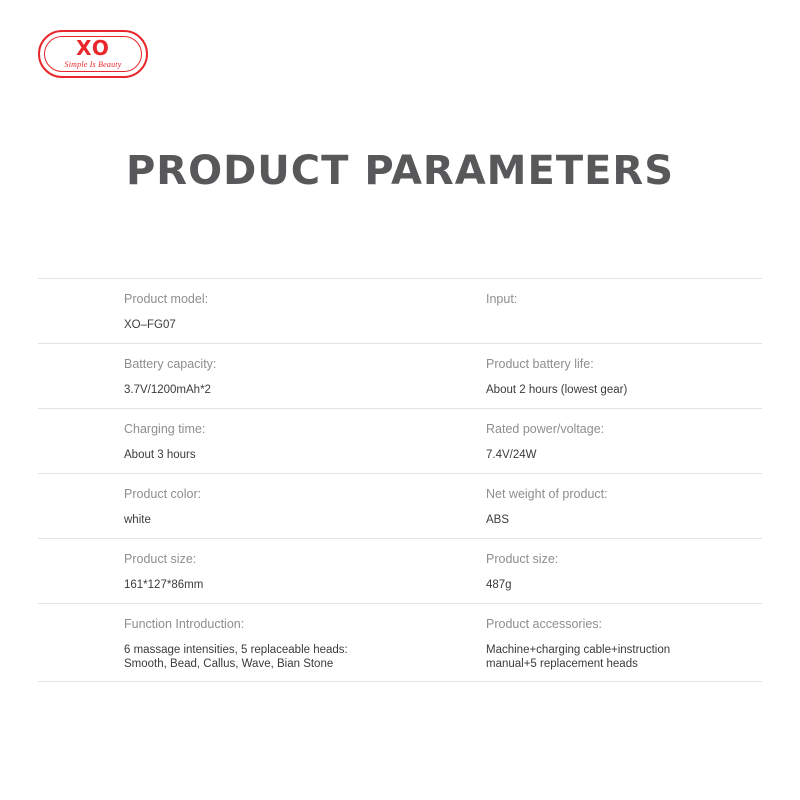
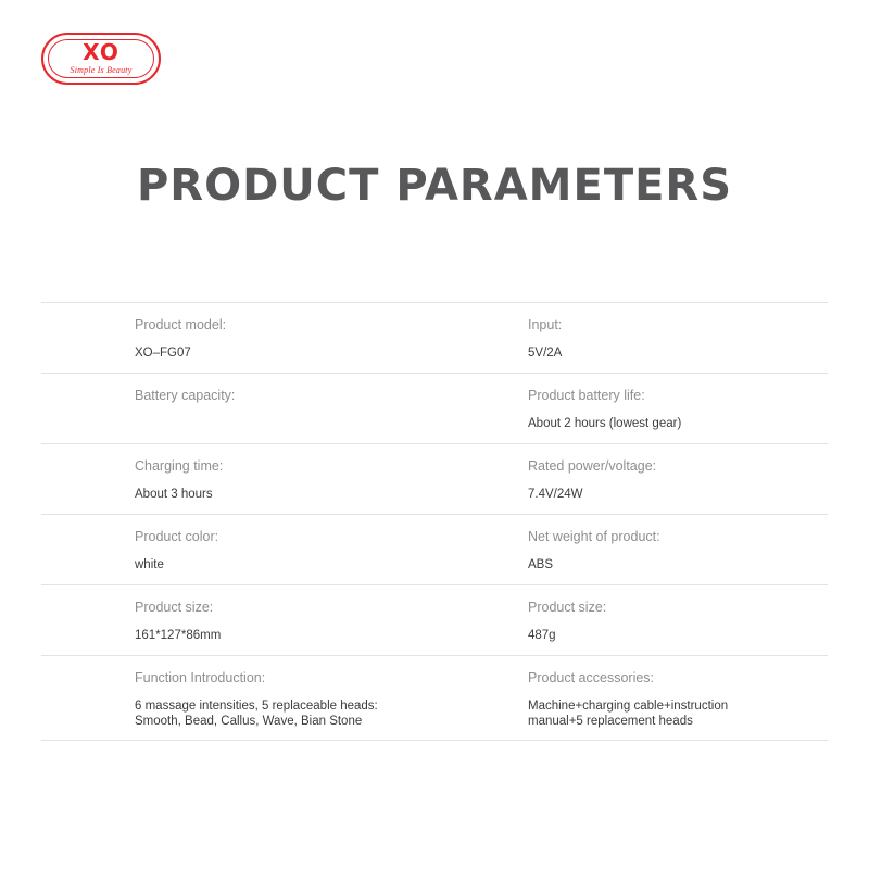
  XO
  Simple Is Beauty
  PRODUCT PARAMETERS
  Product model:
  XO–FG07
  Input:
+ 5V/2A
  Battery capacity:
- 3.7V/1200mAh*2
  Product battery life:
  About 2 hours (lowest gear)
  Charging time:
  About 3 hours
  Rated power/voltage:
  7.4V/24W
  Product color:
  white
  Net weight of product:
  ABS
  Product size:
  161*127*86mm
  Product size:
  487g
  Function Introduction:
  6 massage intensities, 5 replaceable heads:
  Smooth, Bead, Callus, Wave, Bian Stone
  Product accessories:
  Machine+charging cable+instruction
  manual+5 replacement heads
